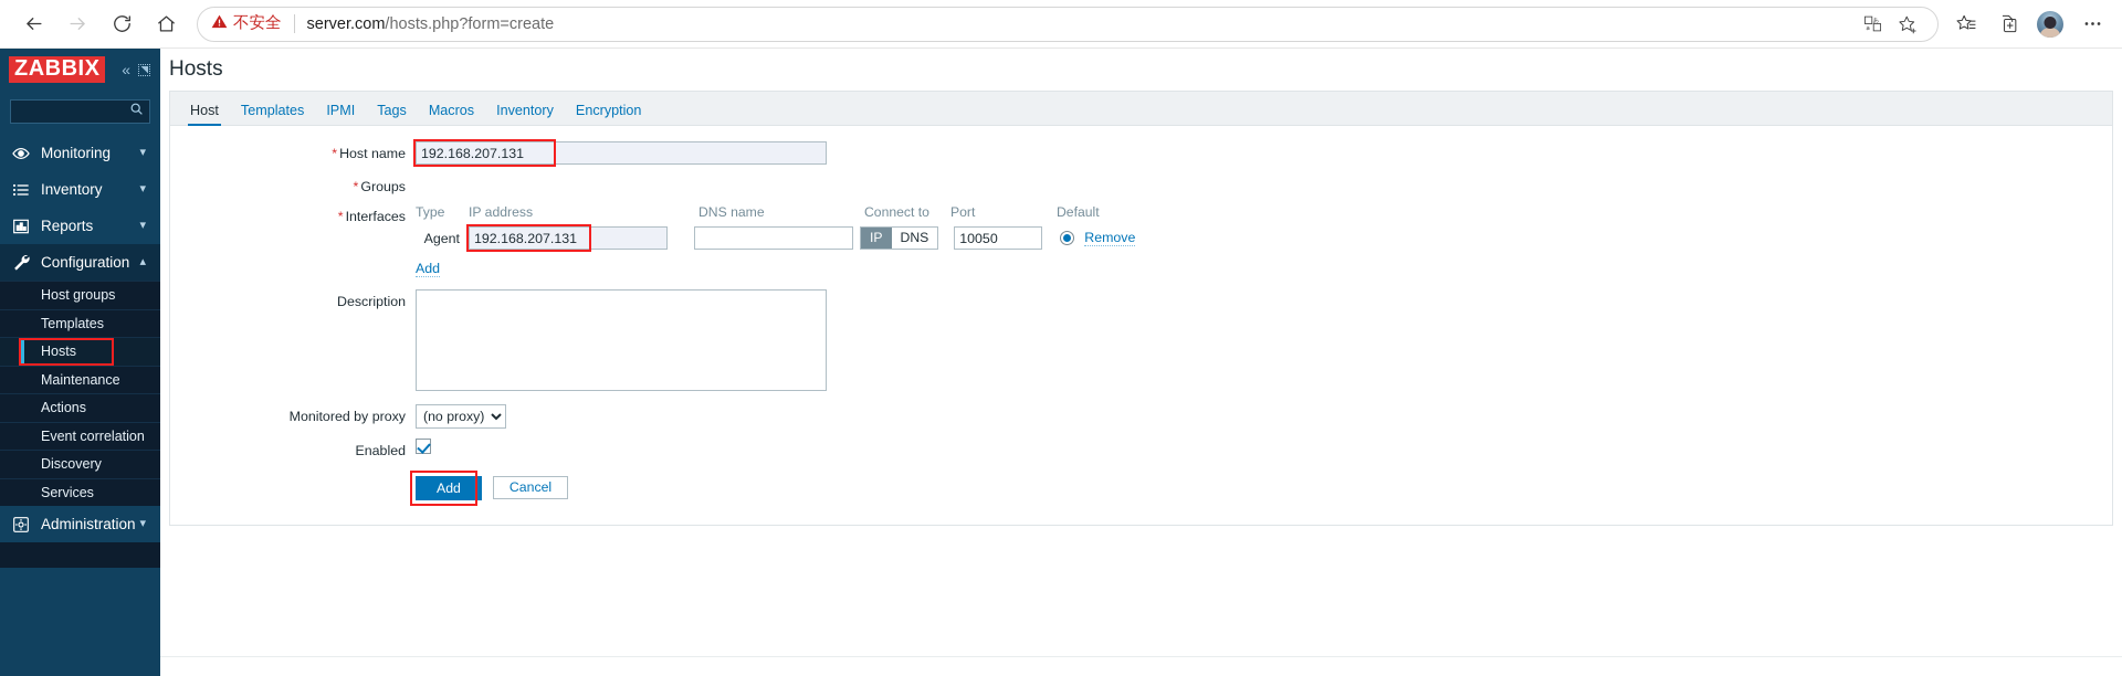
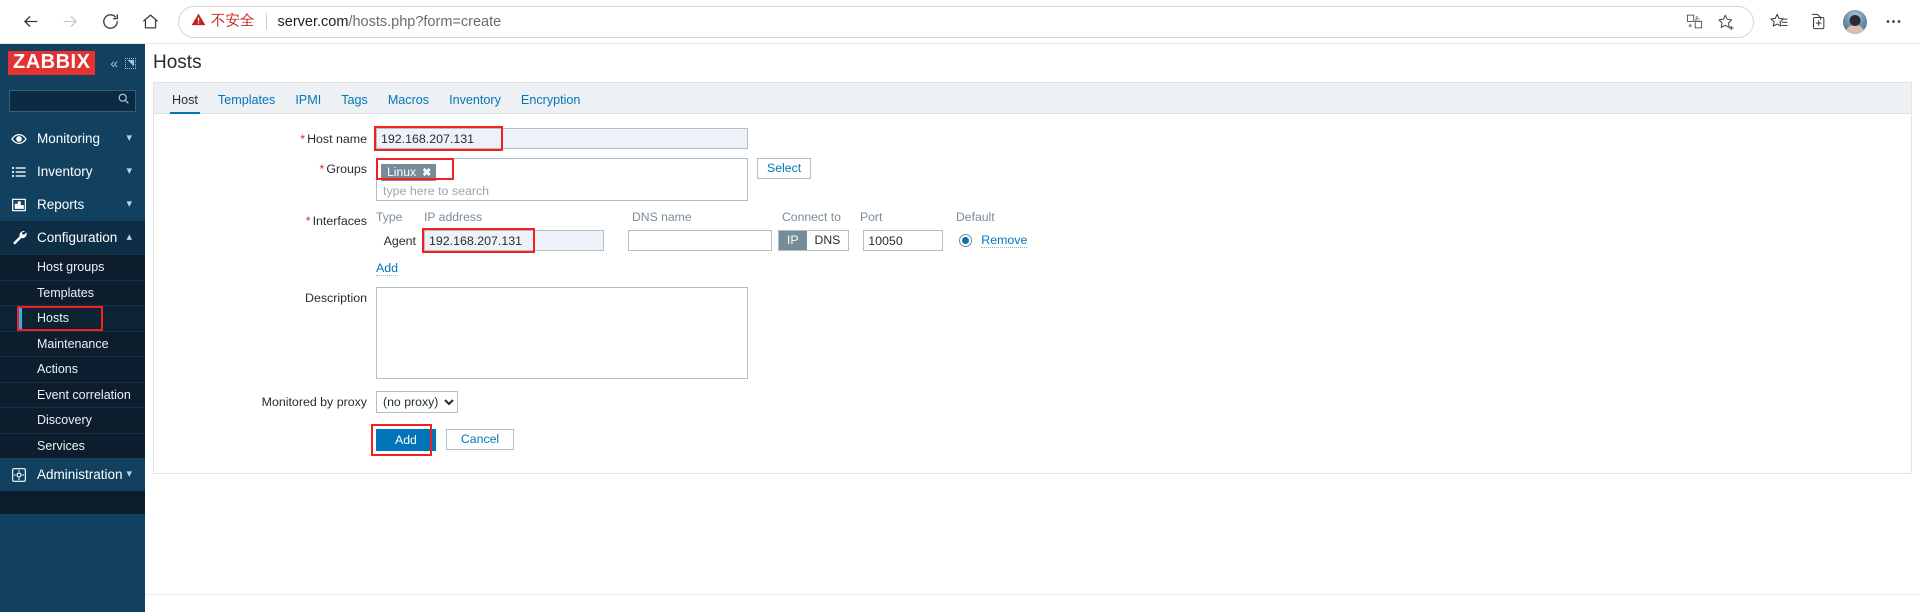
  不安全
  server.com/hosts.php?form=create
  ZABBIX
  «
  Monitoring
  ▾
  Inventory
  ▾
  Reports
  ▾
  Configuration
  ▴
  Host groups
  Templates
  Hosts
  Maintenance
  Actions
  Event correlation
  Discovery
  Services
  Administration
  ▾
  Hosts
  Host
  Templates
  IPMI
  Tags
  Macros
  Inventory
  Encryption
  * Host name
  192.168.207.131
  * Groups
+ Linux
+ ✖
+ type here to search
+ Select
  * Interfaces
  Type
  IP address
  DNS name
  Connect to
  Port
  Default
  Agent
  192.168.207.131
  IP
  DNS
  10050
  Remove
  Add
  Description
  Monitored by proxy
  (no proxy)
- Enabled
  Add
  Cancel
